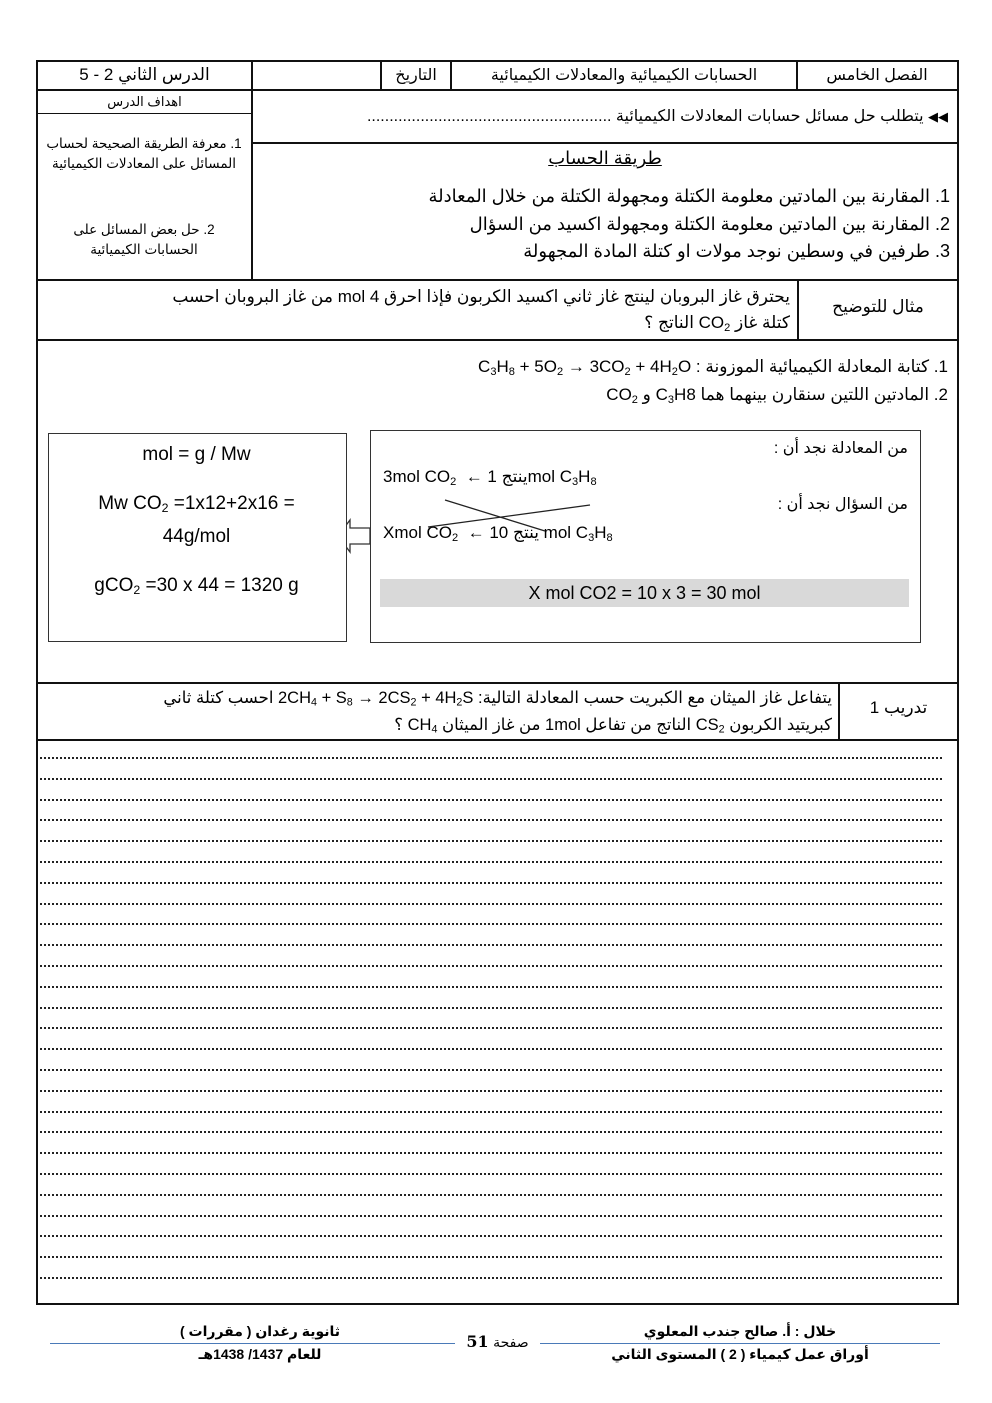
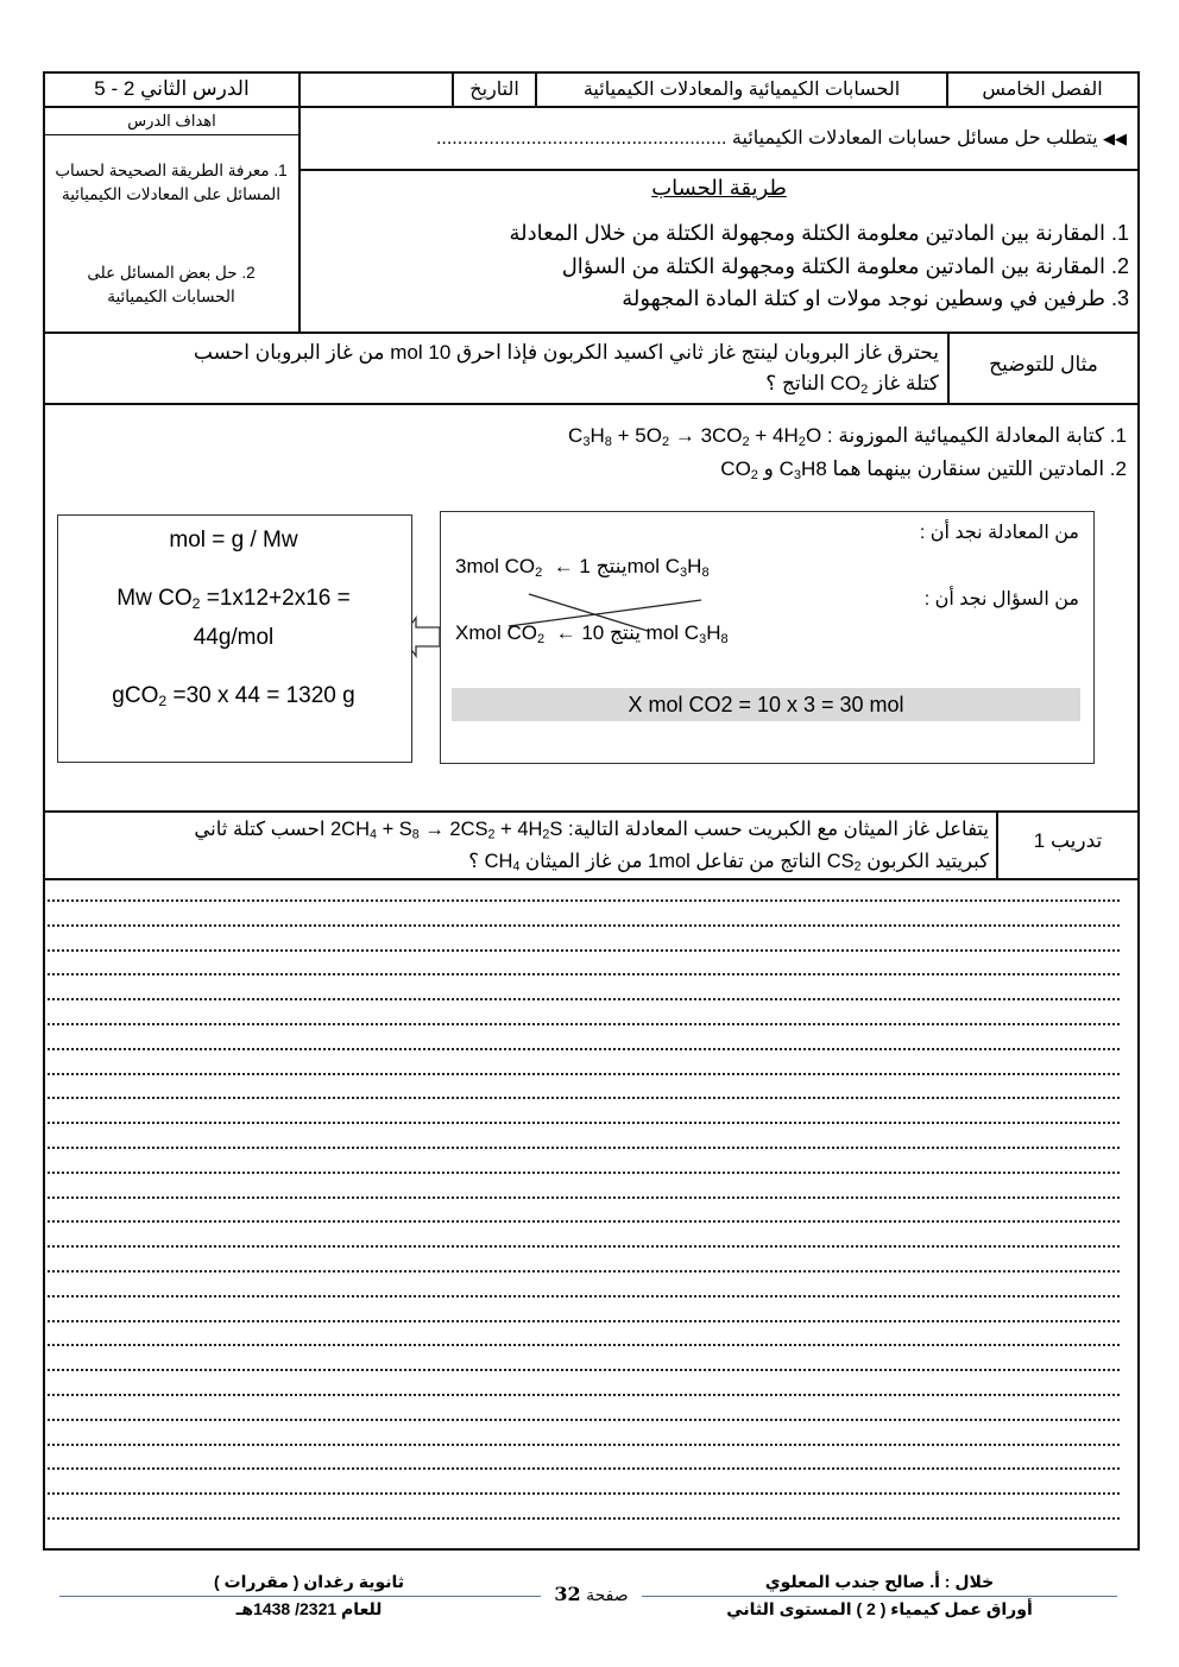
  الفصل الخامس
  الحسابات الكيميائية والمعادلات الكيميائية
  التاريخ
  الدرس الثاني 2 - 5
  اهداف الدرس
  1. معرفة الطريقة الصحيحة لحساب المسائل على المعادلات الكيميائية
  2. حل بعض المسائل على الحسابات الكيميائية
  ◀◀ يتطلب حل مسائل حسابات المعادلات الكيميائية .......................................................
  طريقة الحساب
  1. المقارنة بين المادتين معلومة الكتلة ومجهولة الكتلة من خلال المعادلة
- 2. المقارنة بين المادتين معلومة الكتلة ومجهولة اكسيد من السؤال
+ 2. المقارنة بين المادتين معلومة الكتلة ومجهولة الكتلة من السؤال
  3. طرفين في وسطين نوجد مولات او كتلة المادة المجهولة
  مثال للتوضيح
- يحترق غاز البروبان لينتج غاز ثاني اكسيد الكربون فإذا احرق 4 mol من غاز البروبان احسب
+ يحترق غاز البروبان لينتج غاز ثاني اكسيد الكربون فإذا احرق 10 mol من غاز البروبان احسب
  كتلة غاز CO2 الناتج ؟
  1. كتابة المعادلة الكيميائية الموزونة : C3H8 + 5O2 → 3CO2 + 4H2O
  2. المادتين اللتين سنقارن بينهما هما C3H8 و CO2
  من المعادلة نجد أن :
  3mol CO2 ← ينتج 1mol C3H8
  من السؤال نجد أن :
  Xmol CO2 ← ينتج 10 mol C3H8
  X mol CO2 = 10 x 3 = 30 mol
  mol = g / Mw
  Mw CO2 =1x12+2x16 =
  44g/mol
  gCO2 =30 x 44 = 1320 g
  تدريب 1
  يتفاعل غاز الميثان مع الكبريت حسب المعادلة التالية: 2CH4 + S8 → 2CS2 + 4H2S احسب كتلة ثاني
  كبريتيد الكربون CS2 الناتج من تفاعل 1mol من غاز الميثان CH4 ؟
  ثانوية رغدان ( مقررات )
- للعام 1437/ 1438هـ
+ للعام 2321/ 1438هـ
- صفحة 51
+ صفحة 32
  خلال : أ. صالح جندب المعلوي
  أوراق عمل كيمياء ( 2 ) المستوى الثاني
